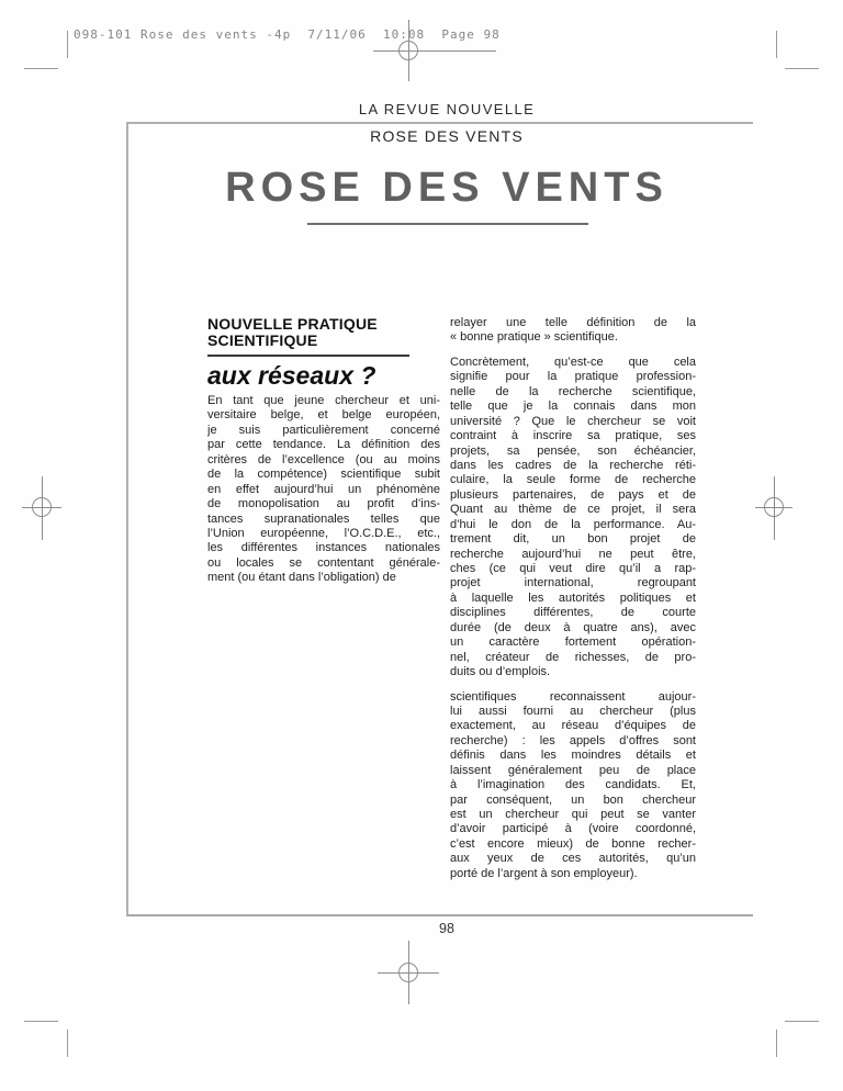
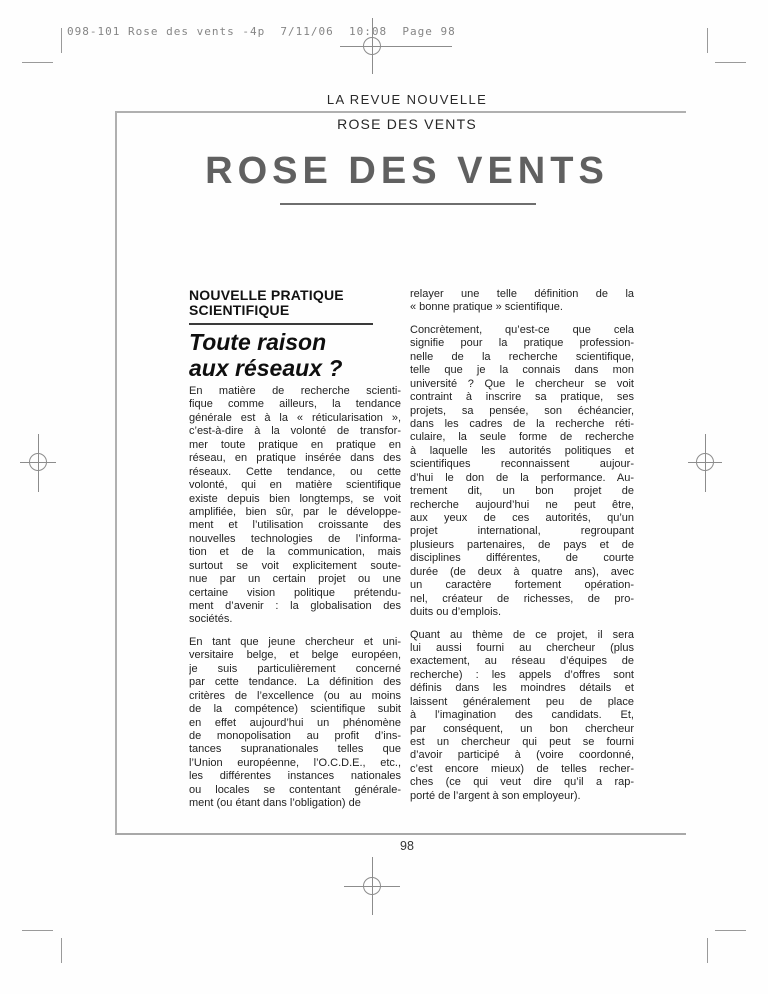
  098-101 Rose des vents -4p 7/11/06 10:08 Page 98
  LA REVUE NOUVELLE
  ROSE DES VENTS
  ROSE DES VENTS
  NOUVELLE PRATIQUE
  SCIENTIFIQUE
+ Toute raison
  aux réseaux ?
+ En matière de recherche scienti-
+ fique comme ailleurs, la tendance
+ générale est à la « réticularisation »,
+ c’est-à-dire à la volonté de transfor-
+ mer toute pratique en pratique en
+ réseau, en pratique insérée dans des
+ réseaux. Cette tendance, ou cette
+ volonté, qui en matière scientifique
+ existe depuis bien longtemps, se voit
+ amplifiée, bien sûr, par le développe-
+ ment et l’utilisation croissante des
+ nouvelles technologies de l’informa-
+ tion et de la communication, mais
+ surtout se voit explicitement soute-
+ nue par un certain projet ou une
+ certaine vision politique prétendu-
+ ment d’avenir : la globalisation des
+ sociétés.
  En tant que jeune chercheur et uni-
  versitaire belge, et belge européen,
  je suis particulièrement concerné
  par cette tendance. La définition des
  critères de l’excellence (ou au moins
  de la compétence) scientifique subit
  en effet aujourd’hui un phénomène
  de monopolisation au profit d’ins-
  tances supranationales telles que
  l’Union européenne, l’O.C.D.E., etc.,
  les différentes instances nationales
  ou locales se contentant générale-
  ment (ou étant dans l’obligation) de
  relayer une telle définition de la
  « bonne pratique » scientifique.
  Concrètement, qu’est-ce que cela
  signifie pour la pratique profession-
  nelle de la recherche scientifique,
  telle que je la connais dans mon
  université ? Que le chercheur se voit
  contraint à inscrire sa pratique, ses
  projets, sa pensée, son échéancier,
  dans les cadres de la recherche réti-
  culaire, la seule forme de recherche
- plusieurs partenaires, de pays et de
+ à laquelle les autorités politiques et
- Quant au thème de ce projet, il sera
+ scientifiques reconnaissent aujour-
  d’hui le don de la performance. Au-
  trement dit, un bon projet de
  recherche aujourd’hui ne peut être,
- ches (ce qui veut dire qu’il a rap-
+ aux yeux de ces autorités, qu’un
  projet international, regroupant
- à laquelle les autorités politiques et
+ plusieurs partenaires, de pays et de
  disciplines différentes, de courte
  durée (de deux à quatre ans), avec
  un caractère fortement opération-
  nel, créateur de richesses, de pro-
  duits ou d’emplois.
- scientifiques reconnaissent aujour-
+ Quant au thème de ce projet, il sera
  lui aussi fourni au chercheur (plus
  exactement, au réseau d’équipes de
  recherche) : les appels d’offres sont
  définis dans les moindres détails et
  laissent généralement peu de place
  à l’imagination des candidats. Et,
  par conséquent, un bon chercheur
- est un chercheur qui peut se vanter
+ est un chercheur qui peut se fourni
  d’avoir participé à (voire coordonné,
- c’est encore mieux) de bonne recher-
+ c’est encore mieux) de telles recher-
- aux yeux de ces autorités, qu’un
+ ches (ce qui veut dire qu’il a rap-
  porté de l’argent à son employeur).
  98
